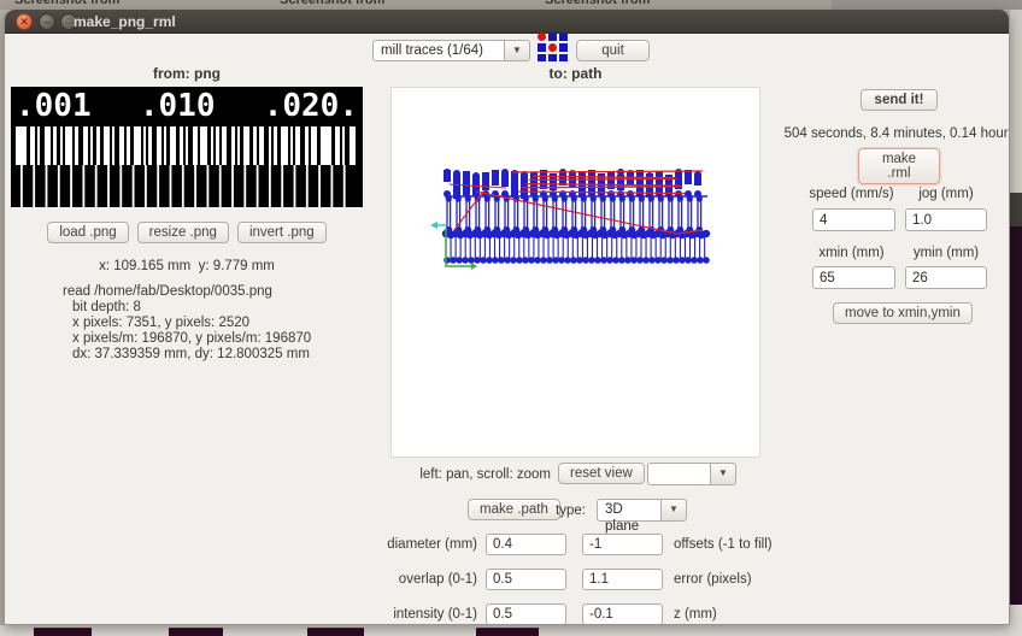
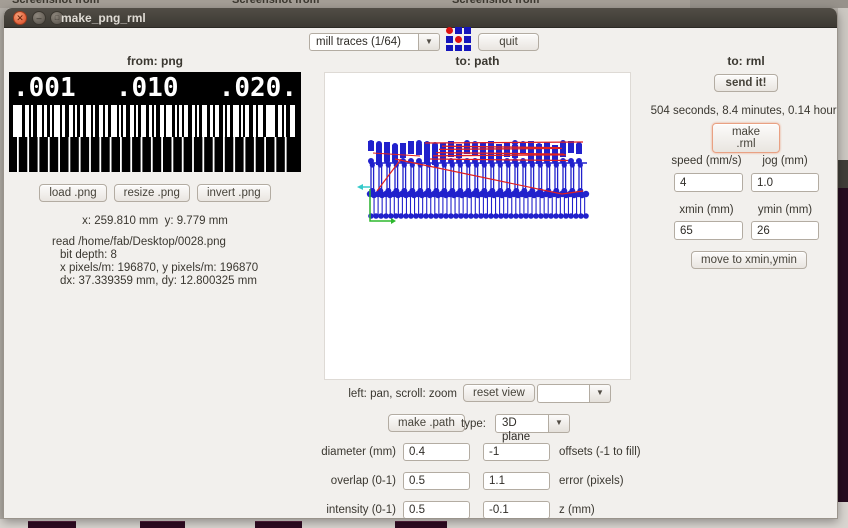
  Screenshot from
  Screenshot from
  Screenshot from
  ✕
  –
  make_png_rml
  mill traces (1/64)
  ▼
  quit
  from: png
  to: path
+ to: rml
  .001
  .010
  .020.
  load .png
  resize .png
  invert .png
- x: 109.165 mm y: 9.779 mm
+ x: 259.810 mm y: 9.779 mm
- read /home/fab/Desktop/0035.png
+ read /home/fab/Desktop/0028.png
  bit depth: 8
- x pixels: 7351, y pixels: 2520
  x pixels/m: 196870, y pixels/m: 196870
  dx: 37.339359 mm, dy: 12.800325 mm
  left: pan, scroll: zoom
  reset view
  ▼
  make .path
  type:
  3D plane
  ▼
  diameter (mm)
  0.4
  -1
  offsets (-1 to fill)
  overlap (0-1)
  0.5
  1.1
  error (pixels)
  intensity (0-1)
  0.5
  -0.1
  z (mm)
  send it!
  504 seconds, 8.4 minutes, 0.14 hour
  make .rml
  speed (mm/s)
  jog (mm)
  4
  1.0
  xmin (mm)
  ymin (mm)
  65
  26
  move to xmin,ymin
